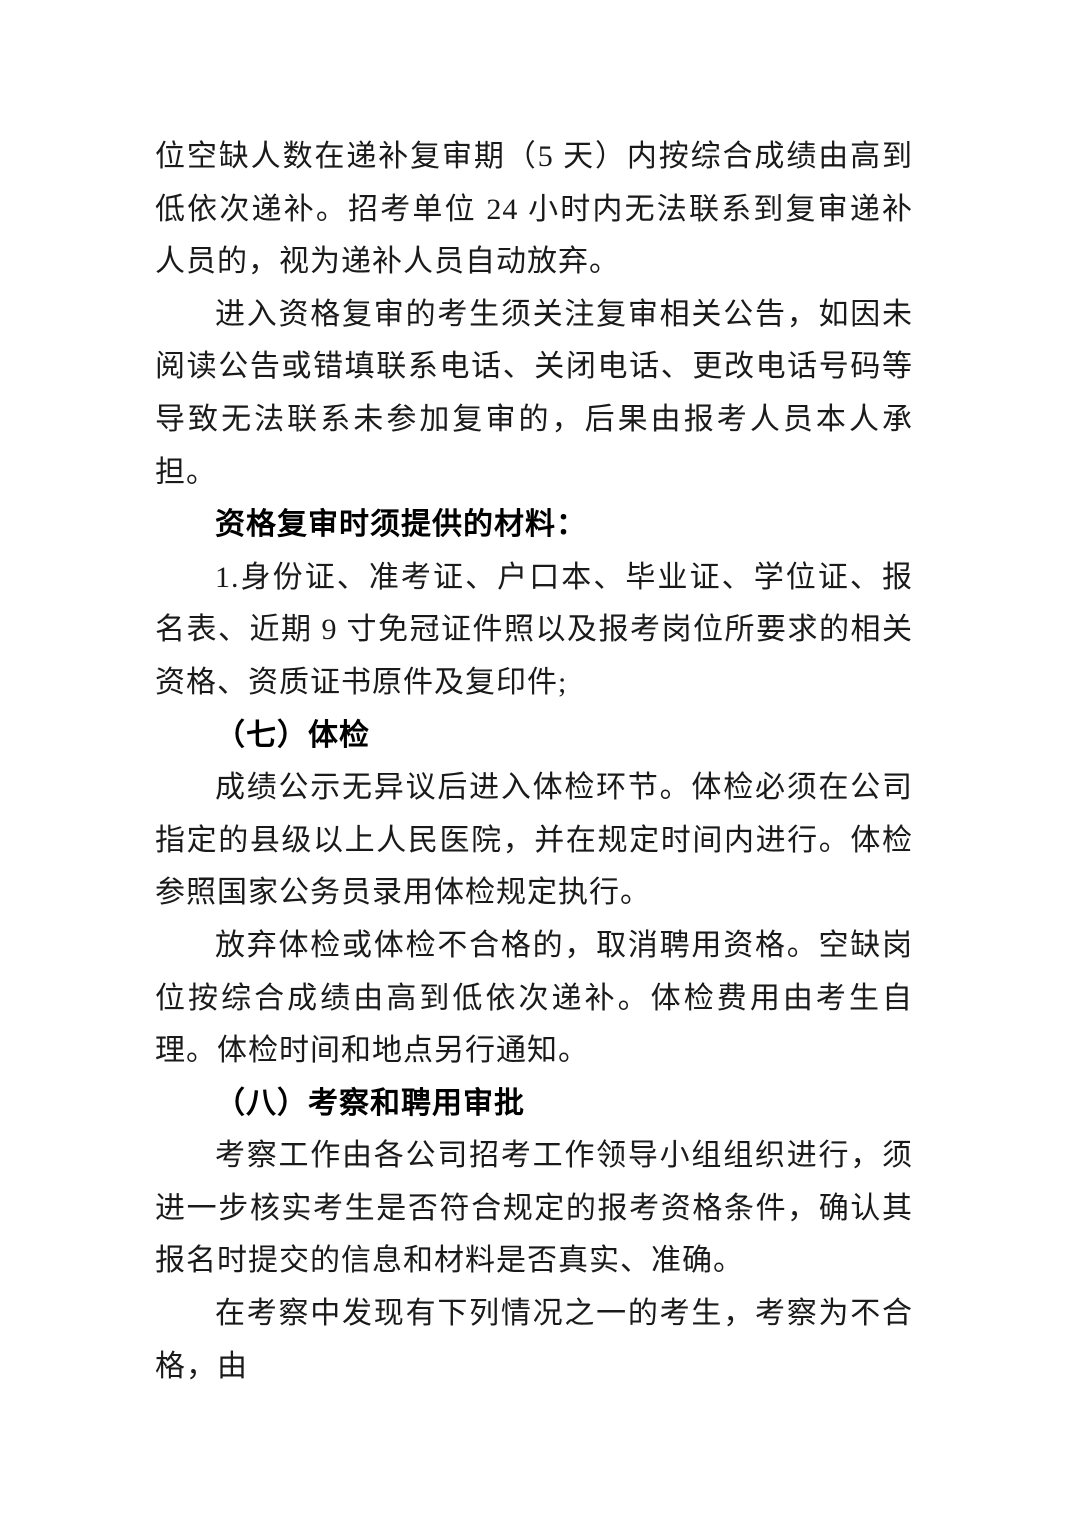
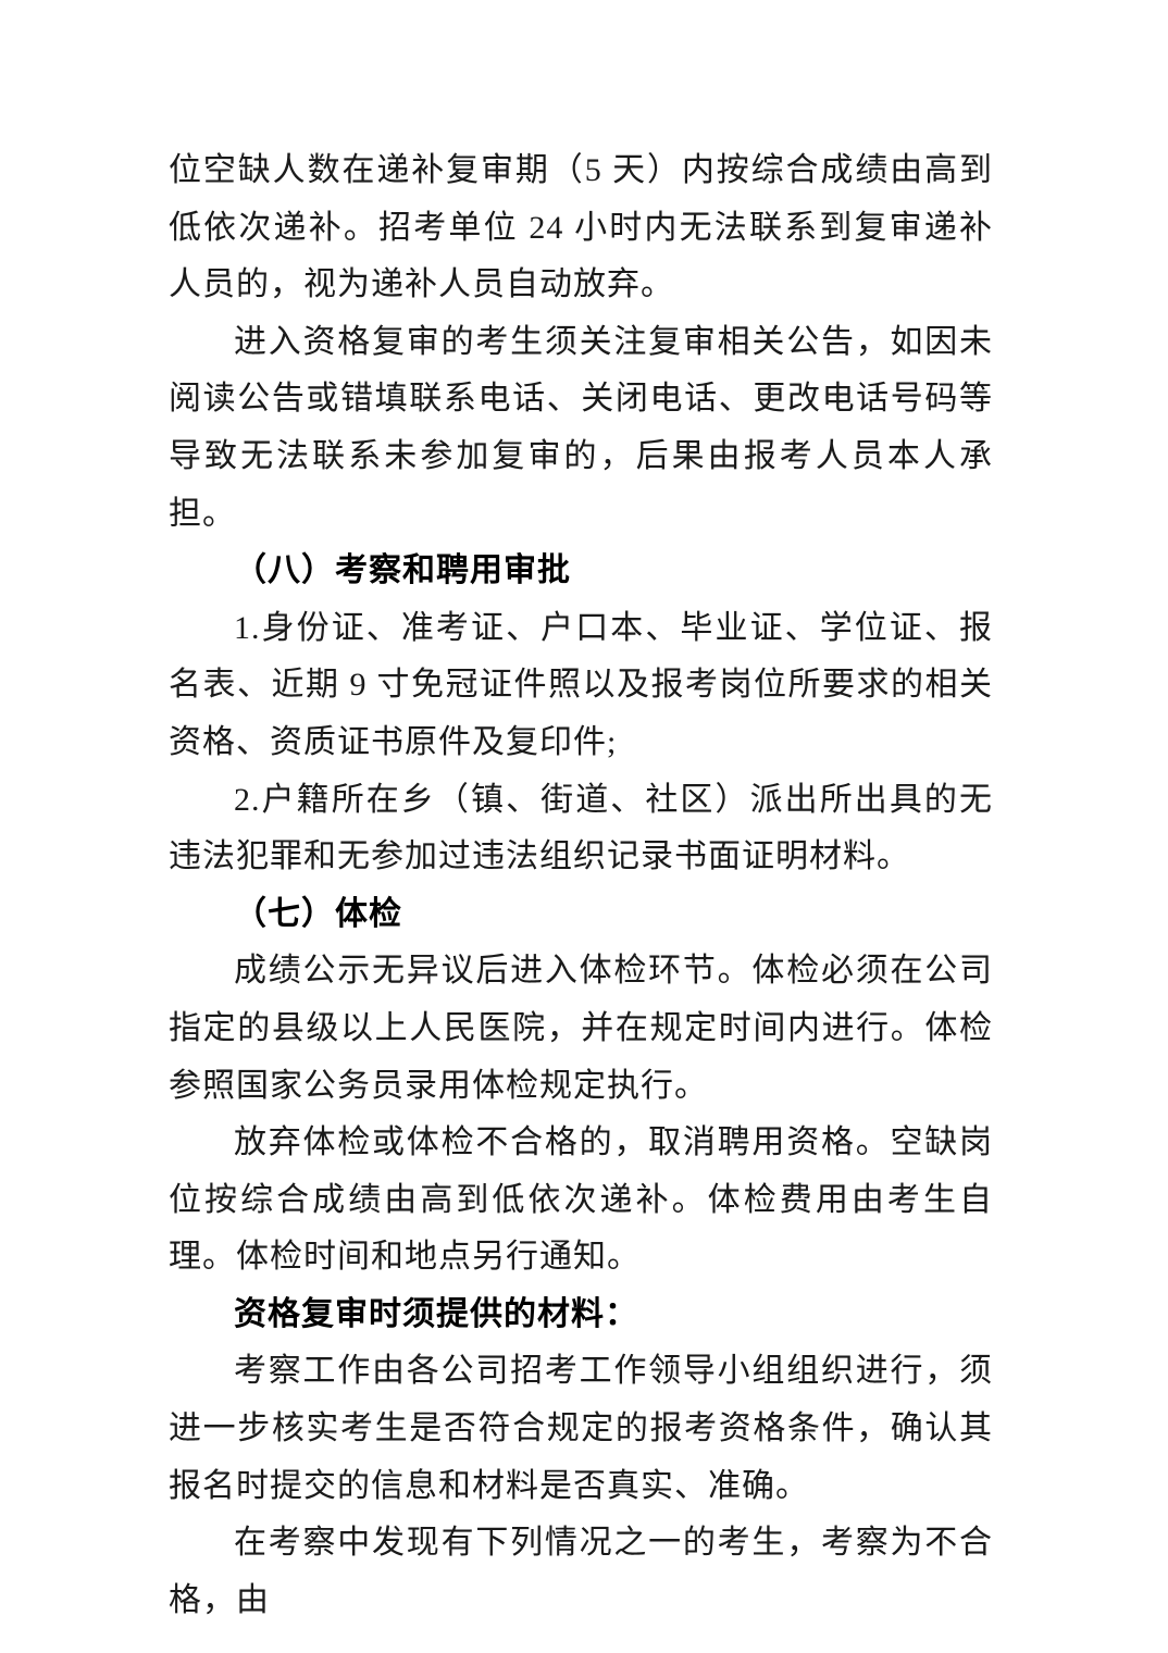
  位空缺人数在递补复审期（5 天）内按综合成绩由高到低依次递补。招考单位 24 小时内无法联系到复审递补人员的，视为递补人员自动放弃。
  进入资格复审的考生须关注复审相关公告，如因未阅读公告或错填联系电话、关闭电话、更改电话号码等导致无法联系未参加复审的，后果由报考人员本人承担。
- 资格复审时须提供的材料：
+ （八）考察和聘用审批
  1.身份证、准考证、户口本、毕业证、学位证、报名表、近期 9 寸免冠证件照以及报考岗位所要求的相关资格、资质证书原件及复印件;
+ 2.户籍所在乡（镇、街道、社区）派出所出具的无违法犯罪和无参加过违法组织记录书面证明材料。
  （七）体检
  成绩公示无异议后进入体检环节。体检必须在公司指定的县级以上人民医院，并在规定时间内进行。体检参照国家公务员录用体检规定执行。
  放弃体检或体检不合格的，取消聘用资格。空缺岗位按综合成绩由高到低依次递补。体检费用由考生自理。体检时间和地点另行通知。
- （八）考察和聘用审批
+ 资格复审时须提供的材料：
  考察工作由各公司招考工作领导小组组织进行，须进一步核实考生是否符合规定的报考资格条件，确认其报名时提交的信息和材料是否真实、准确。
  在考察中发现有下列情况之一的考生，考察为不合格，由
